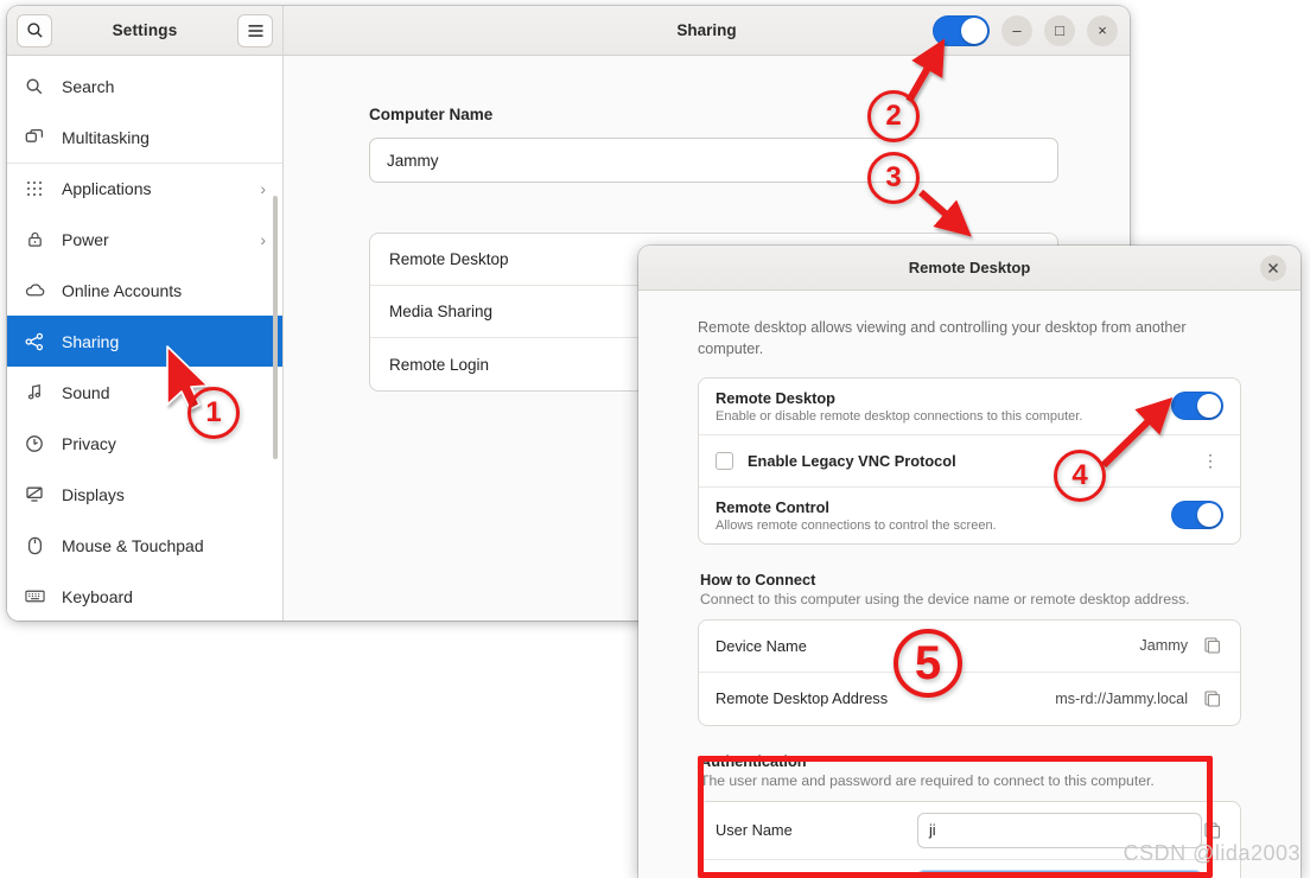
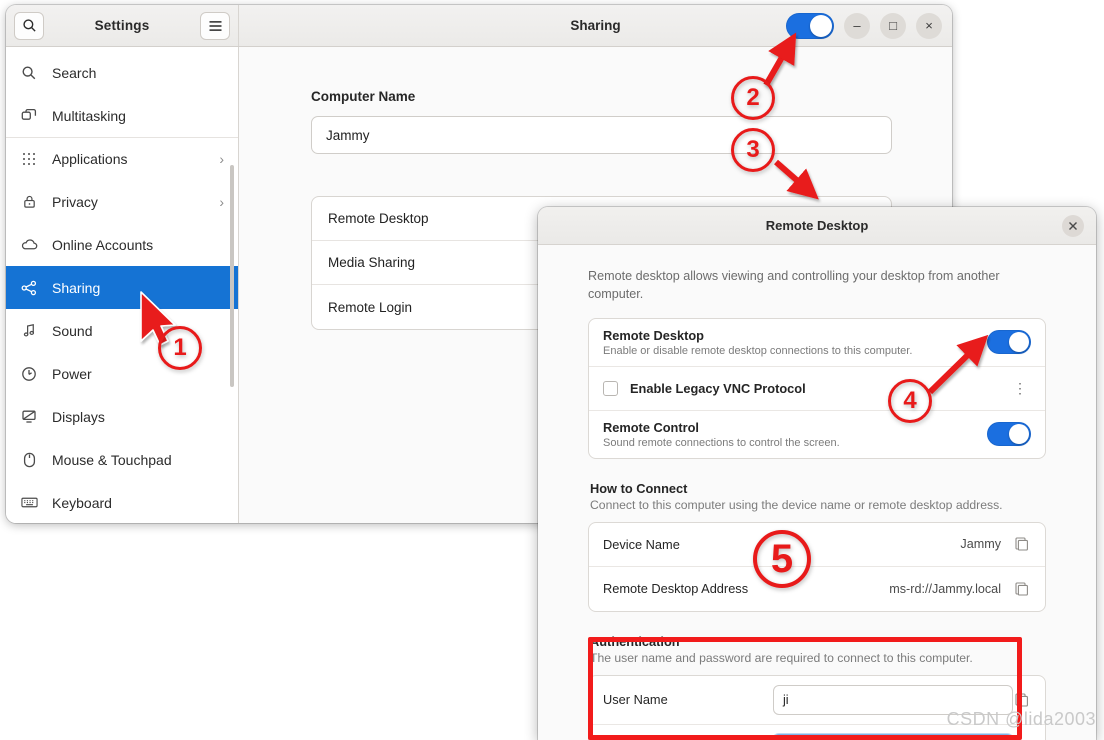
  Settings
  Sharing
  –
  □
  ×
  Search
  Multitasking
  Applications
  ›
- Power
+ Privacy
  ›
  Online Accounts
  Sharing
  Sound
- Privacy
+ Power
  Displays
  Mouse & Touchpad
  Keyboard
  Computer Name
  Jammy
  Remote Desktop
  Media Sharing
  Remote Login
  Remote Desktop
  Remote desktop allows viewing and controlling your desktop from another computer.
  Remote Desktop
  Enable or disable remote desktop connections to this computer.
  Enable Legacy VNC Protocol
  ⋮
  Remote Control
- Allows remote connections to control the screen.
+ Sound remote connections to control the screen.
  How to Connect
  Connect to this computer using the device name or remote desktop address.
  Device Name
  Jammy
  Remote Desktop Address
  ms-rd://Jammy.local
  Authentication
  The user name and password are required to connect to this computer.
  User Name
  ji
  1
  2
  3
  4
  5
  CSDN @lida2003
